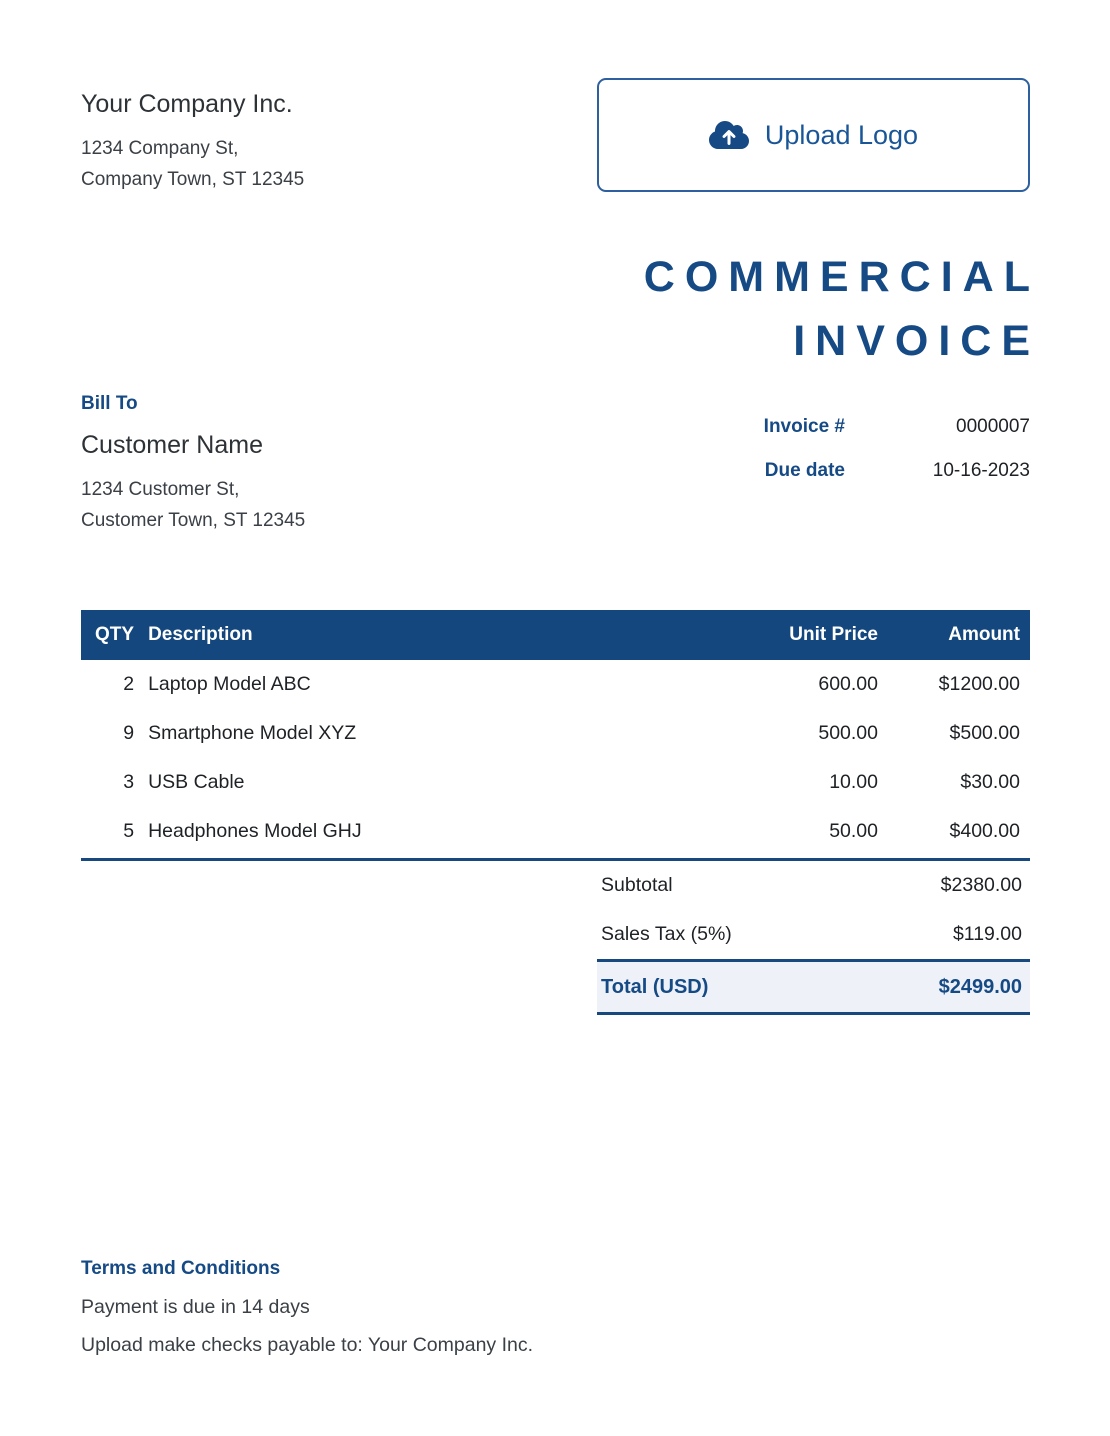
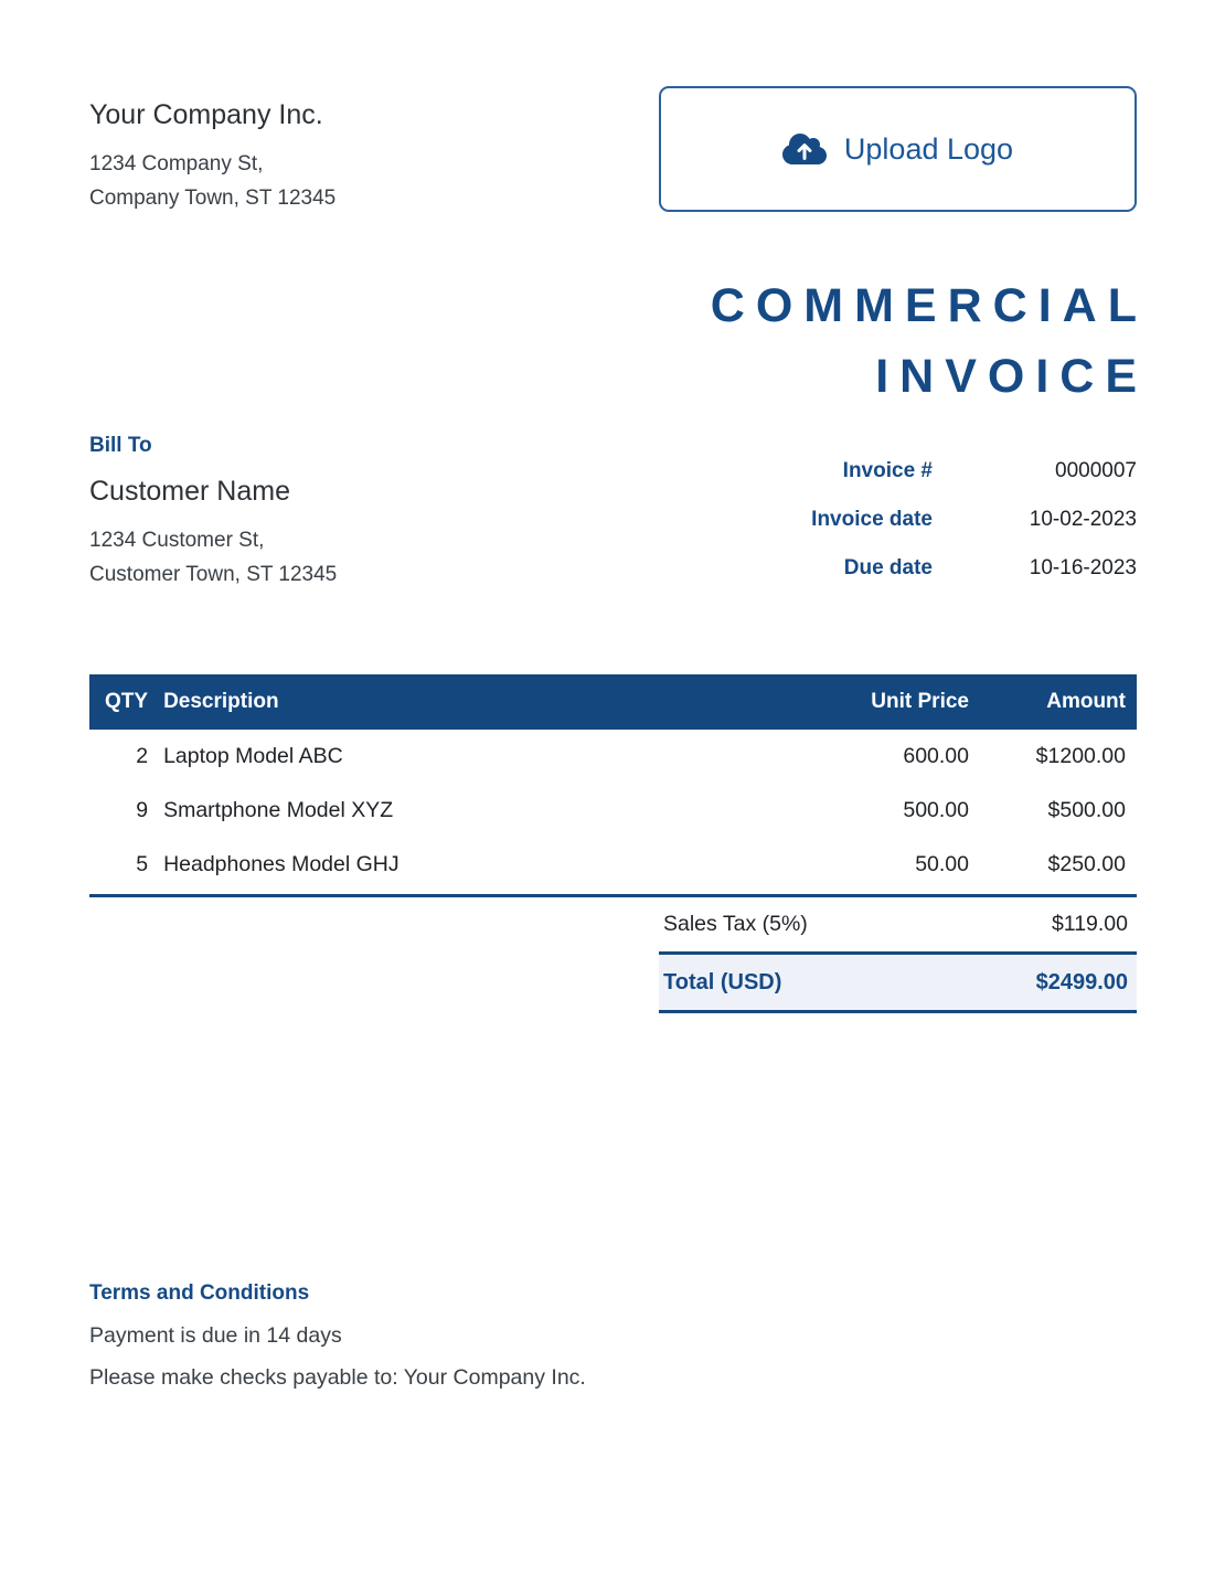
  Your Company Inc.
  1234 Company St,
  Company Town, ST 12345
  Upload Logo
  COMMERCIAL
  INVOICE
  Bill To
  Customer Name
  1234 Customer St,
  Customer Town, ST 12345
  Invoice #
  0000007
+ Invoice date
+ 10-02-2023
  Due date
  10-16-2023
  QTY	Description	Unit Price	Amount
  2	Laptop Model ABC	600.00	$1200.00
  9	Smartphone Model XYZ	500.00	$500.00
- 3	USB Cable	10.00	$30.00
- 5	Headphones Model GHJ	50.00	$400.00
+ 5	Headphones Model GHJ	50.00	$250.00
- Subtotal
- $2380.00
  Sales Tax (5%)
  $119.00
  Total (USD)
  $2499.00
  Terms and Conditions
  Payment is due in 14 days
- Upload make checks payable to: Your Company Inc.
+ Please make checks payable to: Your Company Inc.
